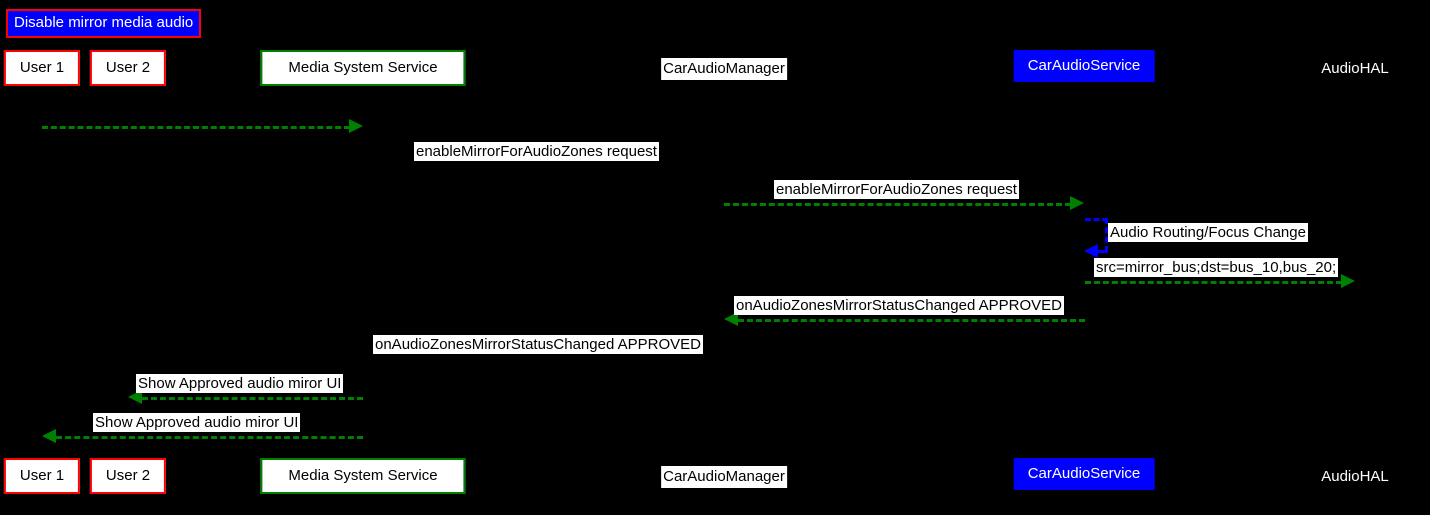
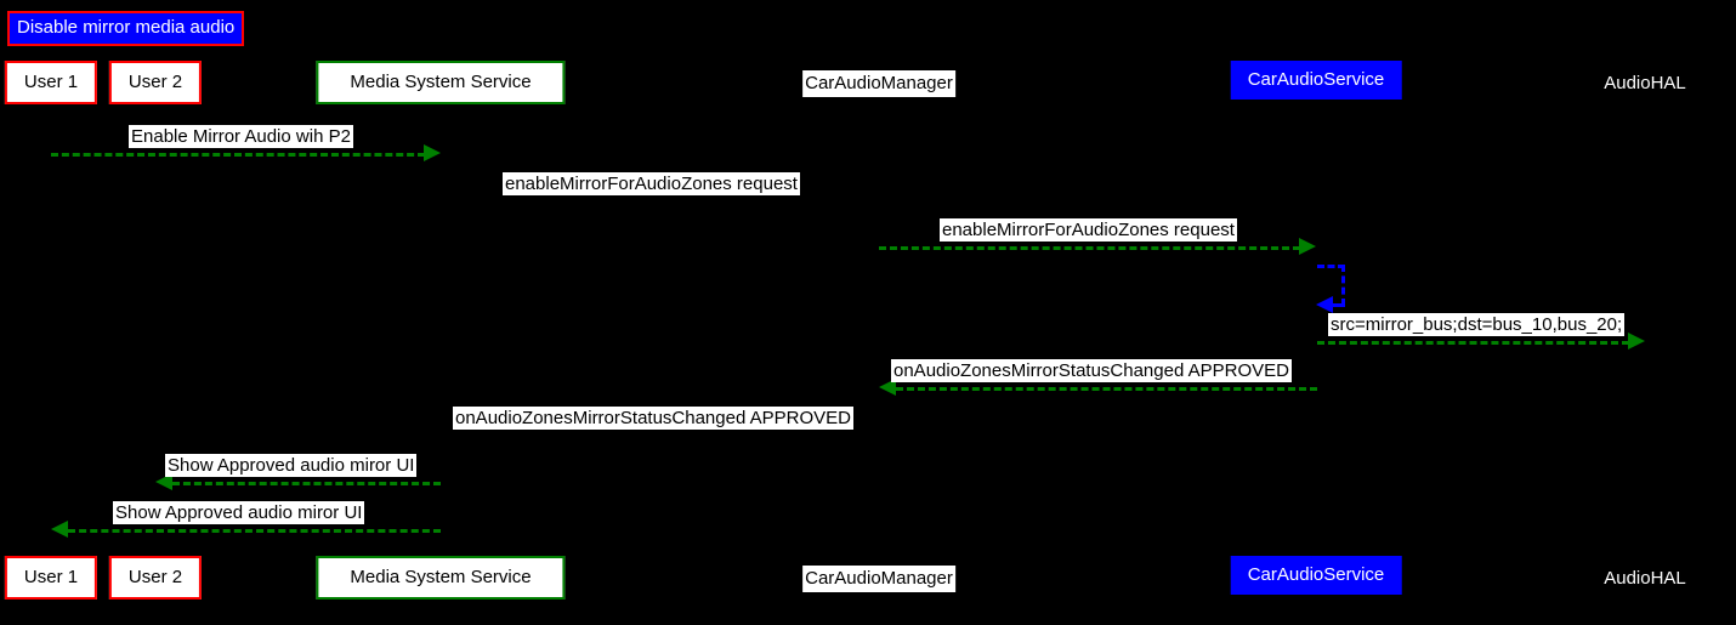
  Disable mirror media audio
  User 1
  User 2
  Media System Service
  CarAudioManager
  CarAudioService
  AudioHAL
+ Enable Mirror Audio wih P2
  enableMirrorForAudioZones request
  enableMirrorForAudioZones request
- Audio Routing/Focus Change
  src=mirror_bus;dst=bus_10,bus_20;
  onAudioZonesMirrorStatusChanged APPROVED
  onAudioZonesMirrorStatusChanged APPROVED
  Show Approved audio miror UI
  Show Approved audio miror UI
  User 1
  User 2
  Media System Service
  CarAudioManager
  CarAudioService
  AudioHAL
